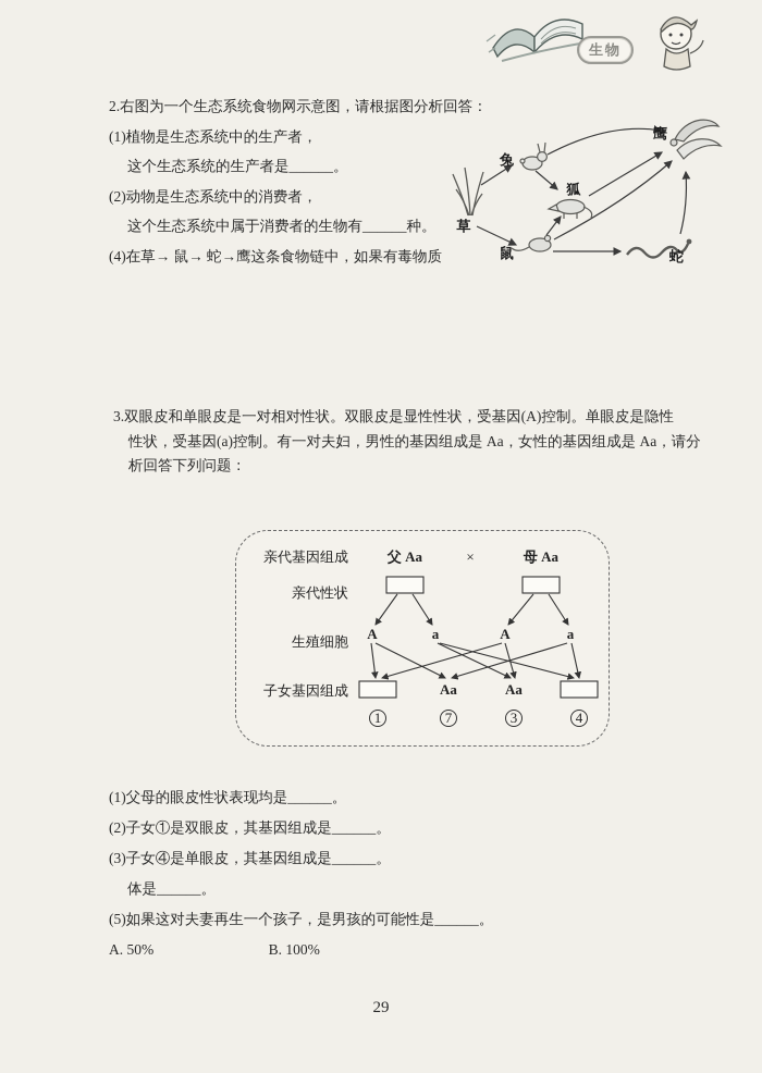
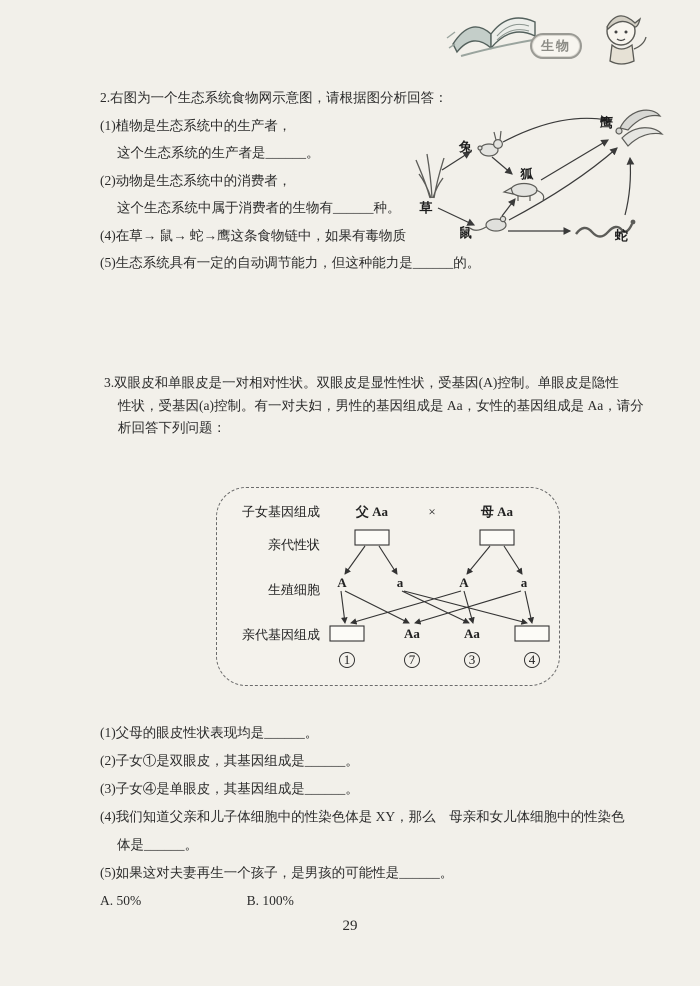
  生物
  2.右图为一个生态系统食物网示意图，请根据图分析回答：
  (1)植物是生态系统中的生产者，
  这个生态系统的生产者是______。
  (2)动物是生态系统中的消费者，
  这个生态系统中属于消费者的生物有______种。
  (4)在草→ 鼠→ 蛇→鹰这条食物链中，如果有毒物质
+ (5)生态系统具有一定的自动调节能力，但这种能力是______的。
  鹰
  兔
  狐
  草
  鼠
  蛇
  3.双眼皮和单眼皮是一对相对性状。双眼皮是显性性状，受基因(A)控制。单眼皮是隐性
  性状，受基因(a)控制。有一对夫妇，男性的基因组成是 Aa，女性的基因组成是 Aa，请分
  析回答下列问题：
- 亲代基因组成
+ 子女基因组成
  亲代性状
  生殖细胞
- 子女基因组成
+ 亲代基因组成
  父 Aa
  ×
  母 Aa
  A
  a
  A
  a
  Aa
  Aa
  1
  7
  3
  4
  (1)父母的眼皮性状表现均是______。
  (2)子女①是双眼皮，其基因组成是______。
  (3)子女④是单眼皮，其基因组成是______。
+ (4)我们知道父亲和儿子体细胞中的性染色体是 XY，那么 母亲和女儿体细胞中的性染色
  体是______。
  (5)如果这对夫妻再生一个孩子，是男孩的可能性是______。
  A. 50% B. 100%
  29
